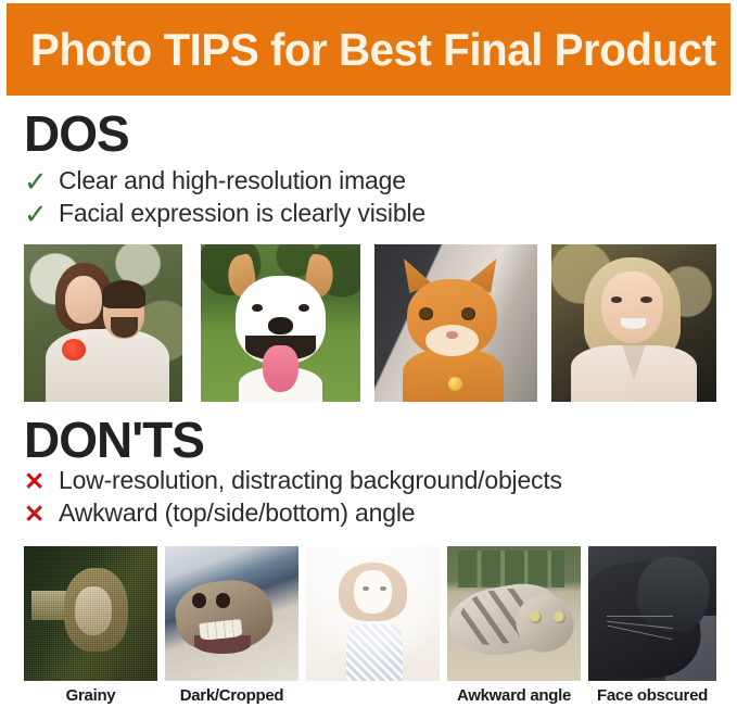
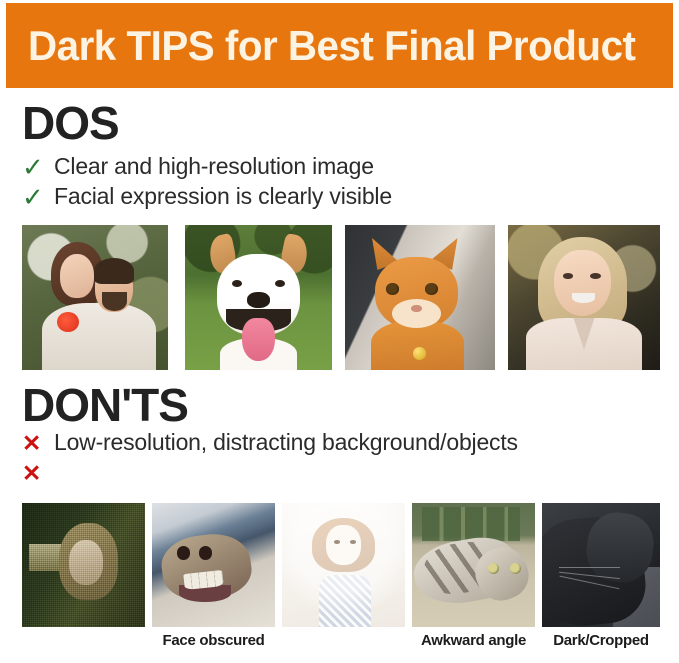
- Photo TIPS for Best Final Product
+ Dark TIPS for Best Final Product
  DOS
  ✓
  Clear and high-resolution image
  ✓
  Facial expression is clearly visible
  DON'TS
  ✕
  Low-resolution, distracting background/objects
  ✕
- Awkward (top/side/bottom) angle
- Grainy
- Dark/Cropped
+ Face obscured
  Awkward angle
- Face obscured
+ Dark/Cropped
